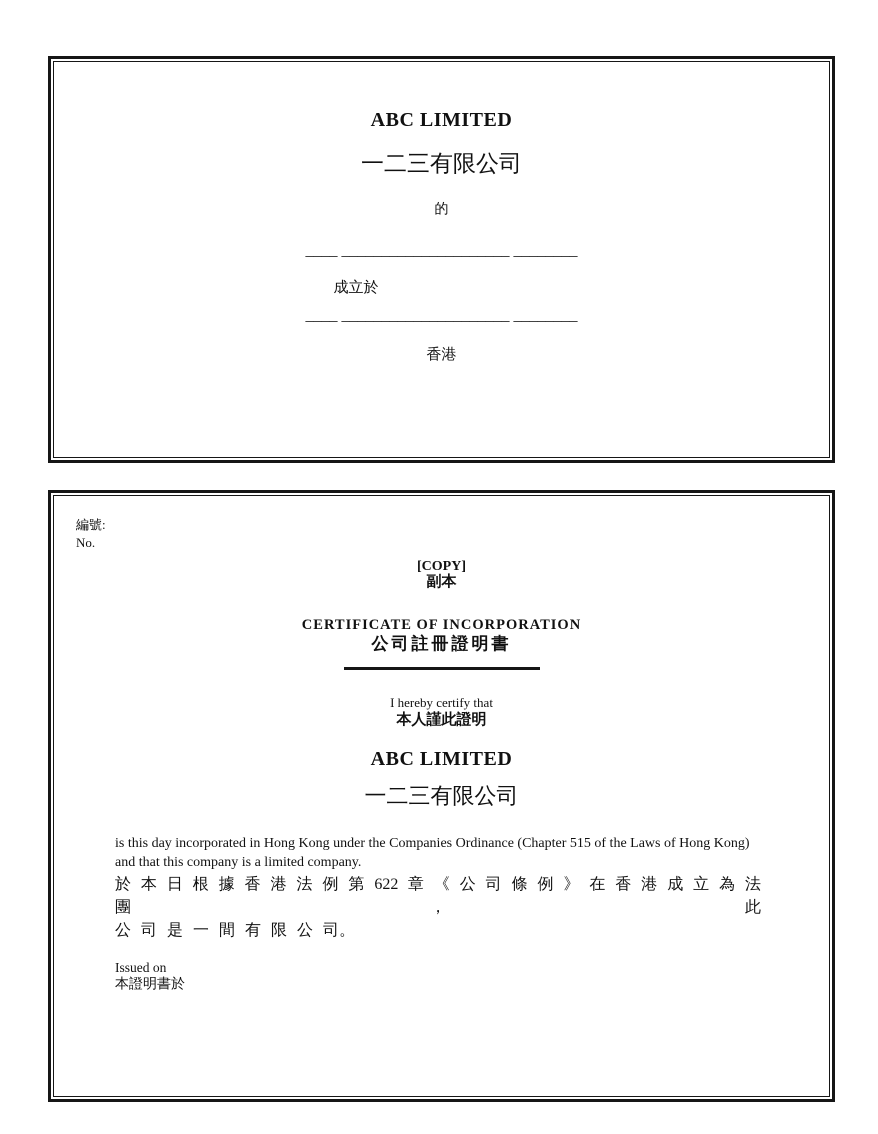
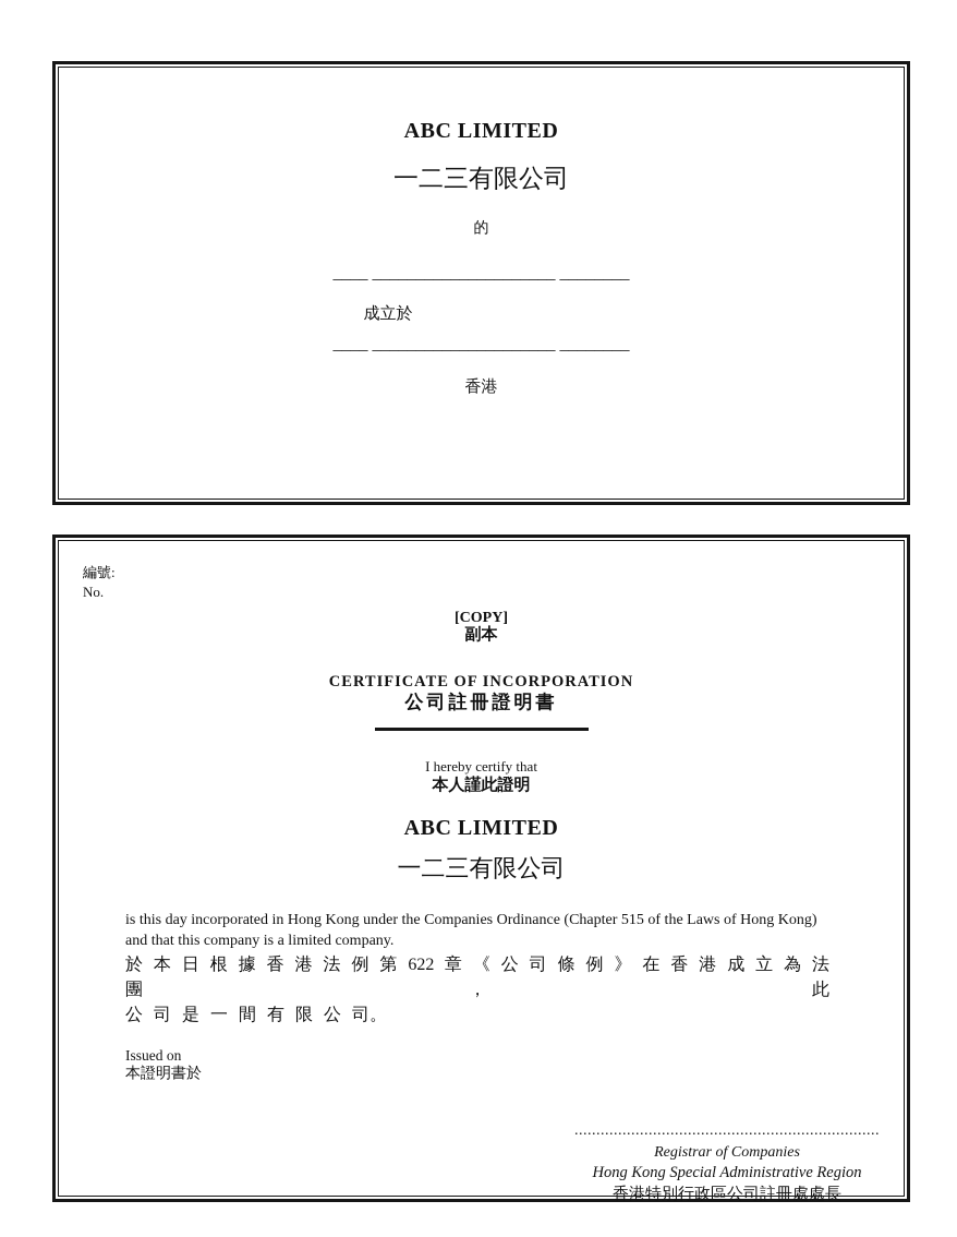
  ABC LIMITED
  一二三有限公司
  的
  ____ _____________________ ________
  成立於
  ____ _____________________ ________
  香港
  編號:
  No.
  [COPY]
  副本
  CERTIFICATE OF INCORPORATION
  公司註冊證明書
  I hereby certify that
  本人謹此證明
  ABC LIMITED
  一二三有限公司
  is this day incorporated in Hong Kong under the Companies Ordinance (Chapter 515 of the Laws of Hong Kong) and that this company is a limited company.
  於 本 日 根 據 香 港 法 例 第 622 章 《 公 司 條 例 》 在 香 港 成 立 為 法 團 ， 此
  公 司 是 一 間 有 限 公 司。
  Issued on
  本證明書於
+ ......................................................................
+ Registrar of Companies
+ Hong Kong Special Administrative Region
+ 香港特別行政區公司註冊處處長
